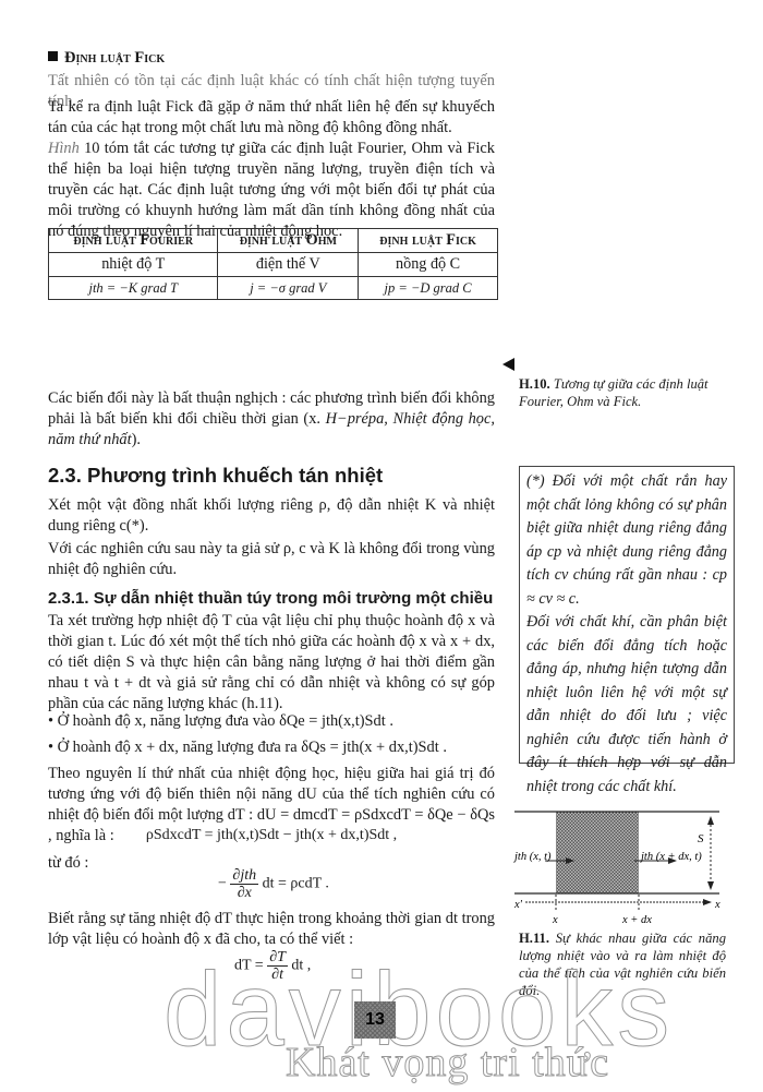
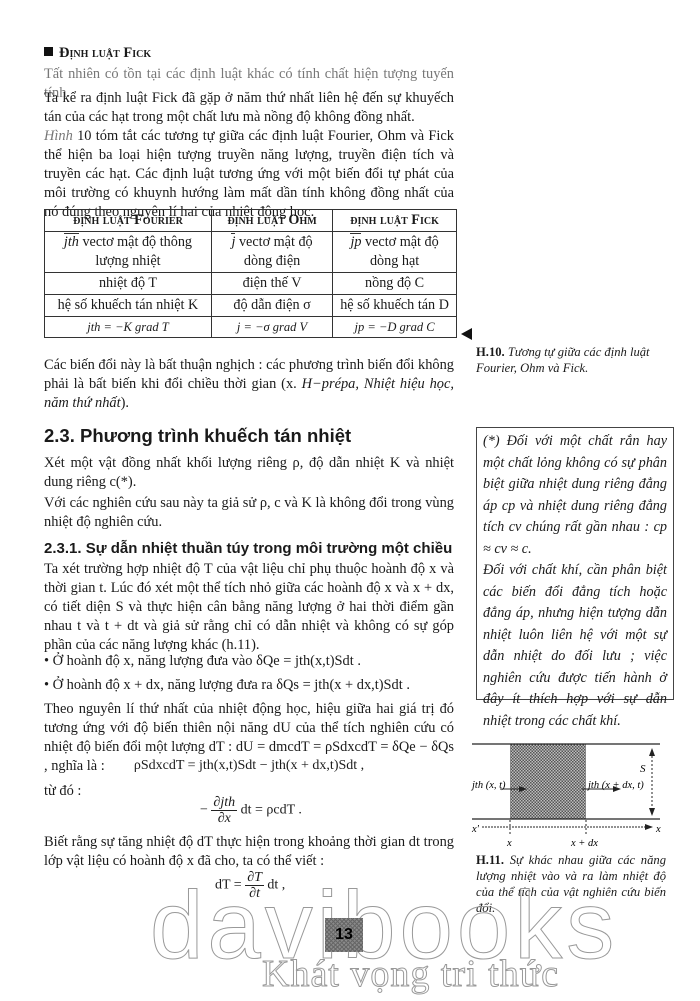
  Định luật Fick
  Tất nhiên có tồn tại các định luật khác có tính chất hiện tượng tuyến tính.
  Ta kể ra định luật Fick đã gặp ở năm thứ nhất liên hệ đến sự khuyếch tán của các hạt trong một chất lưu mà nồng độ không đồng nhất.
  Hình 10 tóm tắt các tương tự giữa các định luật Fourier, Ohm và Fick thể hiện ba loại hiện tượng truyền năng lượng, truyền điện tích và truyền các hạt. Các định luật tương ứng với một biến đổi tự phát của môi trường có khuynh hướng làm mất dần tính không đồng nhất của nó đúng theo nguyên lí hai của nhiệt động học.
  định luật Fourier	định luật Ohm	định luật Fick
+ jth vectơ mật độ thông lượng nhiệt	j vectơ mật độ dòng điện	jp vectơ mật độ dòng hạt
  nhiệt độ T	điện thế V	nồng độ C
+ hệ số khuếch tán nhiệt K	độ dẫn điện σ	hệ số khuếch tán D
  jth = −K grad T	j = −σ grad V	jp = −D grad C
  H.10. Tương tự giữa các định luật Fourier, Ohm và Fick.
- Các biến đổi này là bất thuận nghịch : các phương trình biến đổi không phải là bất biến khi đổi chiều thời gian (x. H−prépa, Nhiệt động học, năm thứ nhất).
+ Các biến đổi này là bất thuận nghịch : các phương trình biến đổi không phải là bất biến khi đổi chiều thời gian (x. H−prépa, Nhiệt hiệu học, năm thứ nhất).
  2.3. Phương trình khuếch tán nhiệt
  Xét một vật đồng nhất khối lượng riêng ρ, độ dẫn nhiệt K và nhiệt dung riêng c(*).
  Với các nghiên cứu sau này ta giả sử ρ, c và K là không đổi trong vùng nhiệt độ nghiên cứu.
  2.3.1. Sự dẫn nhiệt thuần túy trong môi trường một chiều
  Ta xét trường hợp nhiệt độ T của vật liệu chỉ phụ thuộc hoành độ x và thời gian t. Lúc đó xét một thể tích nhỏ giữa các hoành độ x và x + dx, có tiết diện S và thực hiện cân bằng năng lượng ở hai thời điểm gần nhau t và t + dt và giả sử rằng chỉ có dẫn nhiệt và không có sự góp phần của các năng lượng khác (h.11).
  • Ở hoành độ x, năng lượng đưa vào δQe = jth(x,t)Sdt .
  • Ở hoành độ x + dx, năng lượng đưa ra δQs = jth(x + dx,t)Sdt .
  Theo nguyên lí thứ nhất của nhiệt động học, hiệu giữa hai giá trị đó tương ứng với độ biến thiên nội năng dU của thể tích nghiên cứu có nhiệt độ biến đổi một lượng dT : dU = dmcdT = ρSdxcdT = δQe − δQs , nghĩa là :
  ρSdxcdT = jth(x,t)Sdt − jth(x + dx,t)Sdt ,
  từ đó :
  −
  ∂jth
  ∂x
  dt = ρcdT .
  Biết rằng sự tăng nhiệt độ dT thực hiện trong khoảng thời gian dt trong lớp vật liệu có hoành độ x đã cho, ta có thể viết :
  dT =
  ∂T
  ∂t
  dt ,
  (*) Đối với một chất rắn hay một chất lỏng không có sự phân biệt giữa nhiệt dung riêng đẳng áp cp và nhiệt dung riêng đẳng tích cv chúng rất gần nhau : cp ≈ cv ≈ c.
  Đối với chất khí, cần phân biệt các biến đổi đẳng tích hoặc đẳng áp, nhưng hiện tượng dẫn nhiệt luôn liên hệ với một sự dẫn nhiệt do đối lưu ; việc nghiên cứu được tiến hành ở đây ít thích hợp với sự dẫn nhiệt trong các chất khí.
  S
  jth (x, t)
  jth (x + dx, t)
  x'
  x
  x
  x + dx
  H.11. Sự khác nhau giữa các năng lượng nhiệt vào và ra làm nhiệt độ của thể tích của vật nghiên cứu biến đổi.
  davbooks
  13
  Khát vọng tri thức
